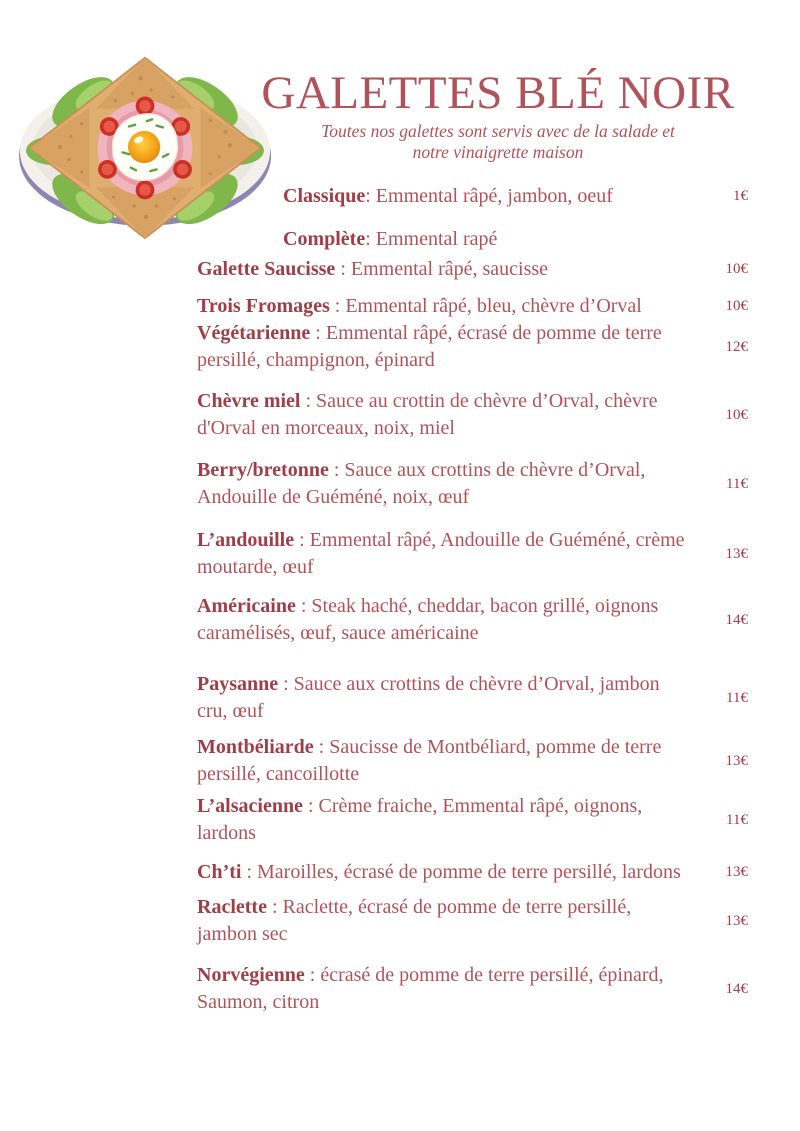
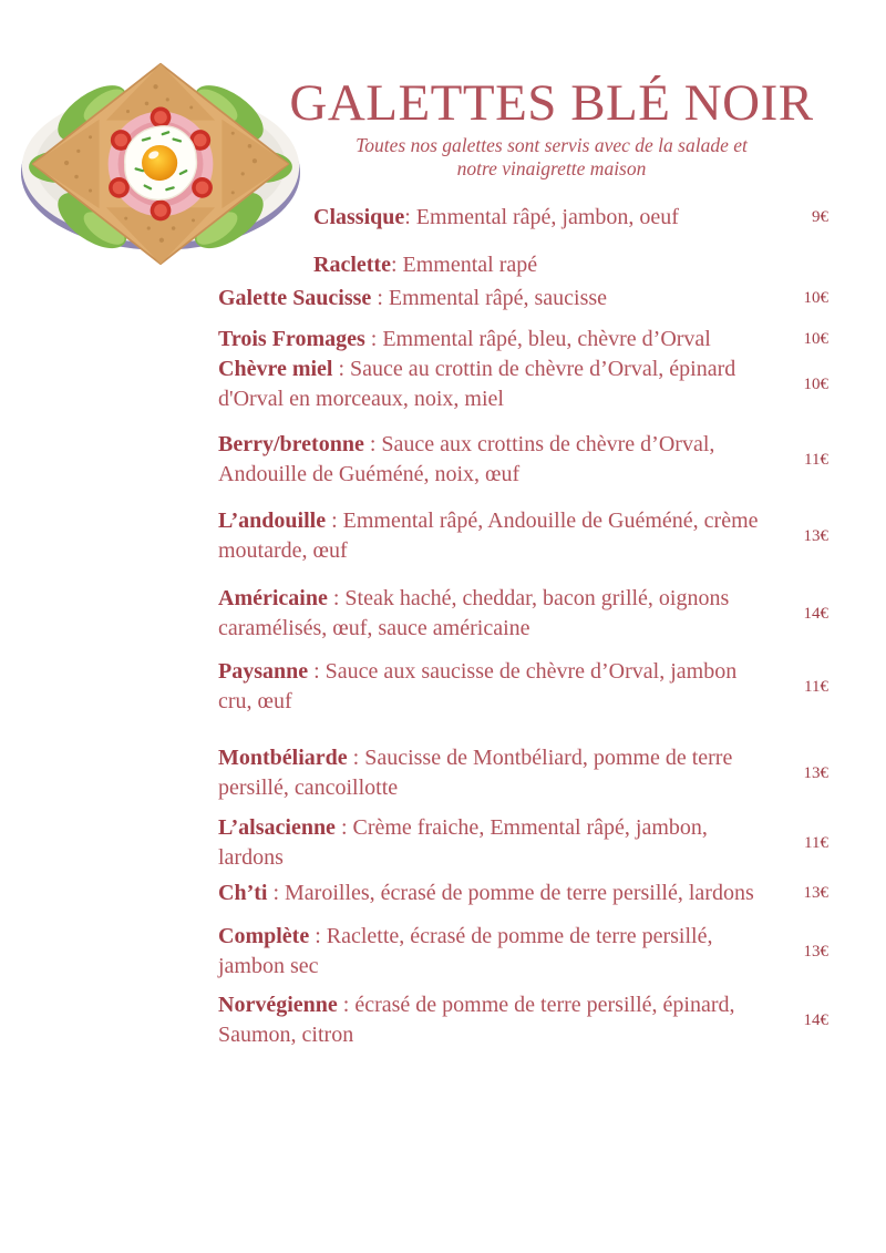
  GALETTES BLÉ NOIR
  Toutes nos galettes sont servis avec de la salade et
  notre vinaigrette maison
  Classique: Emmental râpé, jambon, oeuf
- 1€
+ 9€
- Complète: Emmental rapé
+ Raclette: Emmental rapé
  Galette Saucisse : Emmental râpé, saucisse
  10€
  Trois Fromages : Emmental râpé, bleu, chèvre d’Orval
  10€
- Végétarienne : Emmental râpé, écrasé de pomme de terre persillé, champignon, épinard
- 12€
- Chèvre miel : Sauce au crottin de chèvre d’Orval, chèvre d'Orval en morceaux, noix, miel
+ Chèvre miel : Sauce au crottin de chèvre d’Orval, épinard d'Orval en morceaux, noix, miel
  10€
  Berry/bretonne : Sauce aux crottins de chèvre d’Orval, Andouille de Guéméné, noix, œuf
  11€
  L’andouille : Emmental râpé, Andouille de Guéméné, crème moutarde, œuf
  13€
  Américaine : Steak haché, cheddar, bacon grillé, oignons caramélisés, œuf, sauce américaine
  14€
- Paysanne : Sauce aux crottins de chèvre d’Orval, jambon cru, œuf
+ Paysanne : Sauce aux saucisse de chèvre d’Orval, jambon cru, œuf
  11€
  Montbéliarde : Saucisse de Montbéliard, pomme de terre persillé, cancoillotte
  13€
- L’alsacienne : Crème fraiche, Emmental râpé, oignons, lardons
+ L’alsacienne : Crème fraiche, Emmental râpé, jambon, lardons
  11€
  Ch’ti : Maroilles, écrasé de pomme de terre persillé, lardons
  13€
- Raclette : Raclette, écrasé de pomme de terre persillé, jambon sec
+ Complète : Raclette, écrasé de pomme de terre persillé, jambon sec
  13€
  Norvégienne : écrasé de pomme de terre persillé, épinard, Saumon, citron
  14€
